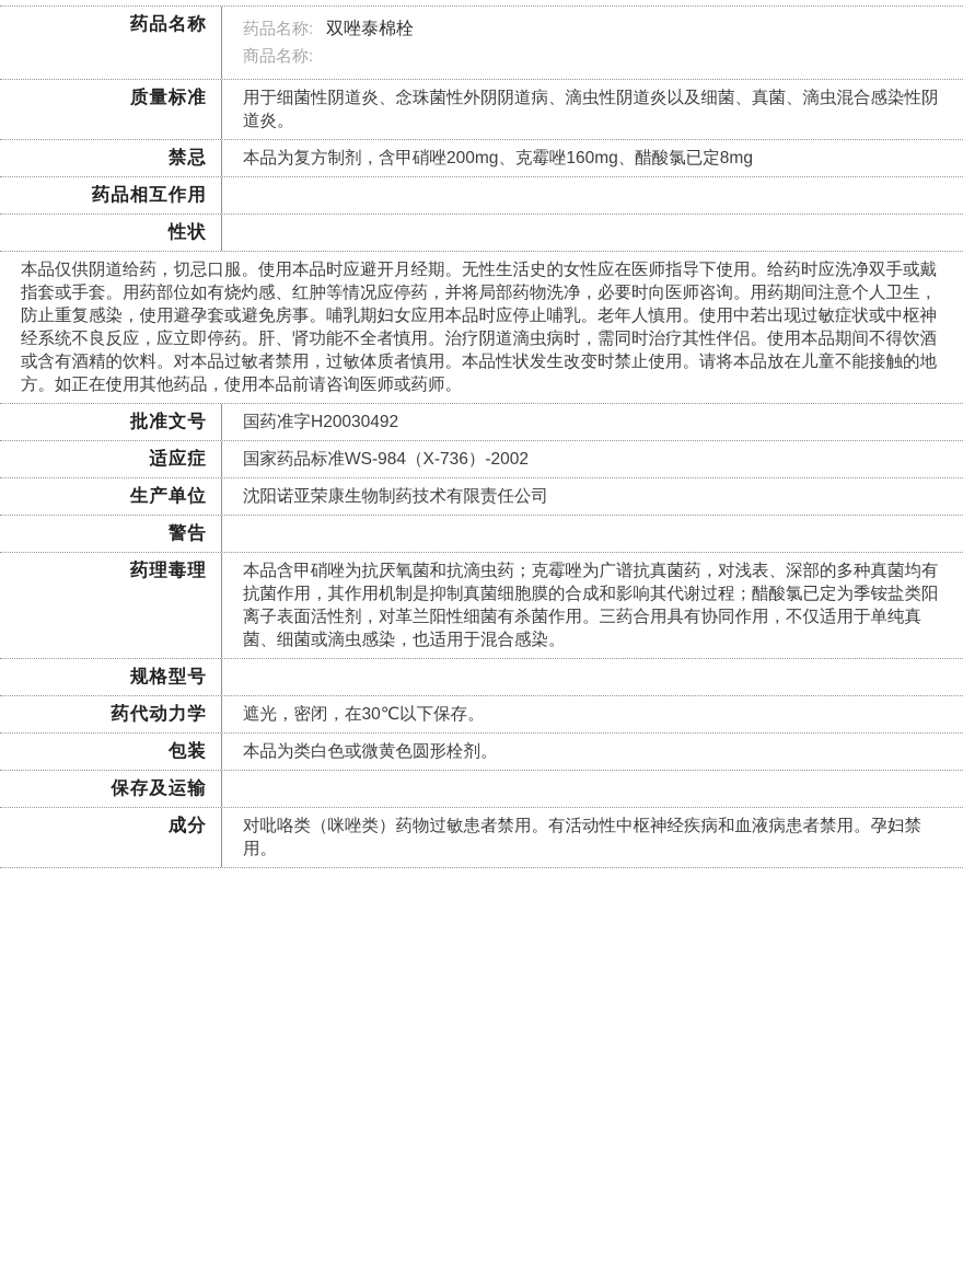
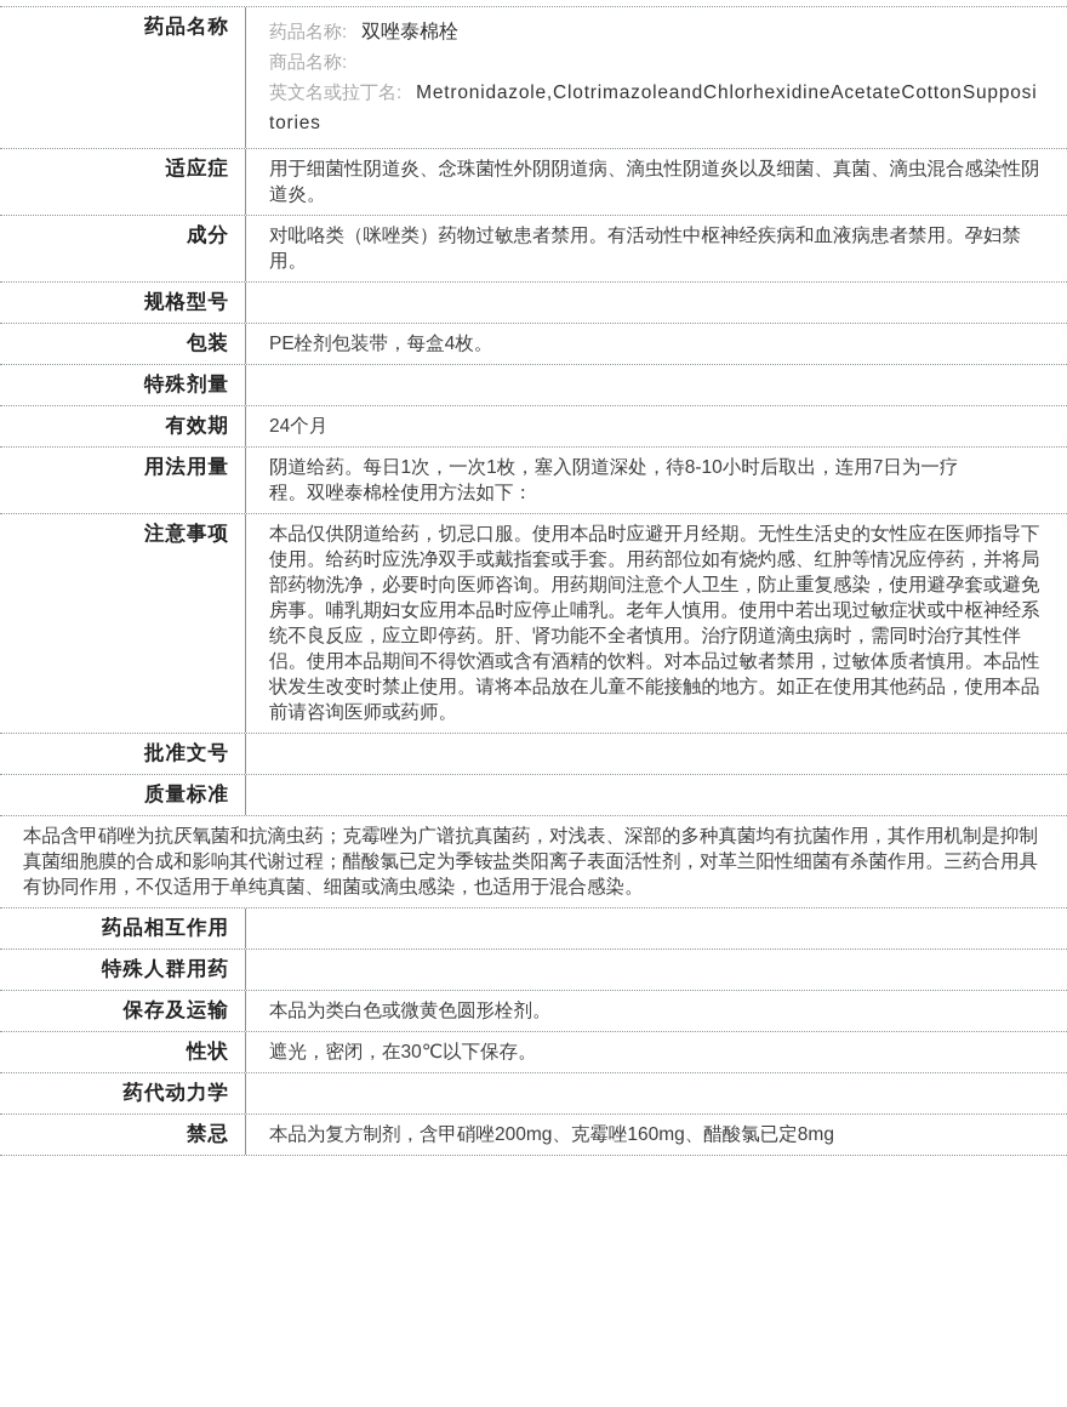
  药品名称
  药品名称: 双唑泰棉栓
  商品名称:
+ 英文名或拉丁名: Metronidazole,ClotrimazoleandChlorhexidineAcetateCottonSuppositories
- 质量标准
+ 适应症
  用于细菌性阴道炎、念珠菌性外阴阴道病、滴虫性阴道炎以及细菌、真菌、滴虫混合感染性阴道炎。
- 禁忌
+ 成分
- 本品为复方制剂，含甲硝唑200mg、克霉唑160mg、醋酸氯已定8mg
+ 对吡咯类（咪唑类）药物过敏患者禁用。有活动性中枢神经疾病和血液病患者禁用。孕妇禁用。
- 药品相互作用
+ 规格型号
- 性状
+ 包装
+ PE栓剂包装带，每盒4枚。
+ 特殊剂量
+ 有效期
+ 24个月
+ 用法用量
+ 阴道给药。每日1次，一次1枚，塞入阴道深处，待8-10小时后取出，连用7日为一疗
+ 程。双唑泰棉栓使用方法如下：
+ 注意事项
  本品仅供阴道给药，切忌口服。使用本品时应避开月经期。无性生活史的女性应在医师指导下使用。给药时应洗净双手或戴指套或手套。用药部位如有烧灼感、红肿等情况应停药，并将局部药物洗净，必要时向医师咨询。用药期间注意个人卫生，防止重复感染，使用避孕套或避免房事。哺乳期妇女应用本品时应停止哺乳。老年人慎用。使用中若出现过敏症状或中枢神经系统不良反应，应立即停药。肝、肾功能不全者慎用。治疗阴道滴虫病时，需同时治疗其性伴侣。使用本品期间不得饮酒或含有酒精的饮料。对本品过敏者禁用，过敏体质者慎用。本品性状发生改变时禁止使用。请将本品放在儿童不能接触的地方。如正在使用其他药品，使用本品前请咨询医师或药师。
  批准文号
- 国药准字H20030492
- 适应症
+ 质量标准
- 国家药品标准WS-984（X-736）-2002
- 生产单位
- 沈阳诺亚荣康生物制药技术有限责任公司
- 警告
- 药理毒理
  本品含甲硝唑为抗厌氧菌和抗滴虫药；克霉唑为广谱抗真菌药，对浅表、深部的多种真菌均有抗菌作用，其作用机制是抑制真菌细胞膜的合成和影响其代谢过程；醋酸氯已定为季铵盐类阳离子表面活性剂，对革兰阳性细菌有杀菌作用。三药合用具有协同作用，不仅适用于单纯真菌、细菌或滴虫感染，也适用于混合感染。
- 规格型号
+ 药品相互作用
+ 特殊人群用药
- 药代动力学
+ 保存及运输
- 遮光，密闭，在30℃以下保存。
+ 本品为类白色或微黄色圆形栓剂。
- 包装
+ 性状
- 本品为类白色或微黄色圆形栓剂。
+ 遮光，密闭，在30℃以下保存。
- 保存及运输
+ 药代动力学
- 成分
+ 禁忌
- 对吡咯类（咪唑类）药物过敏患者禁用。有活动性中枢神经疾病和血液病患者禁用。孕妇禁用。
+ 本品为复方制剂，含甲硝唑200mg、克霉唑160mg、醋酸氯已定8mg
